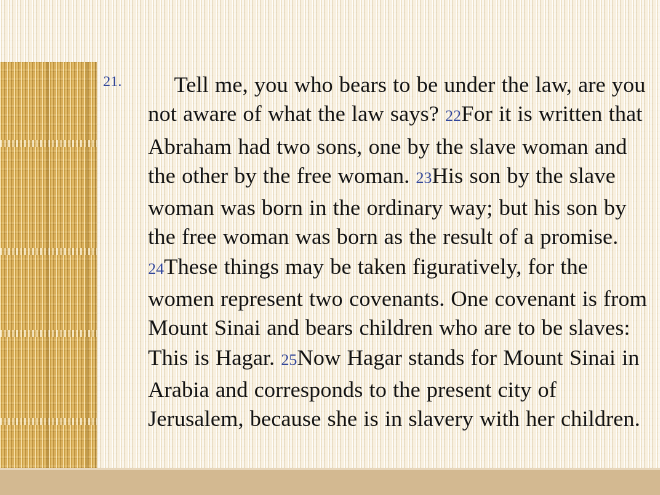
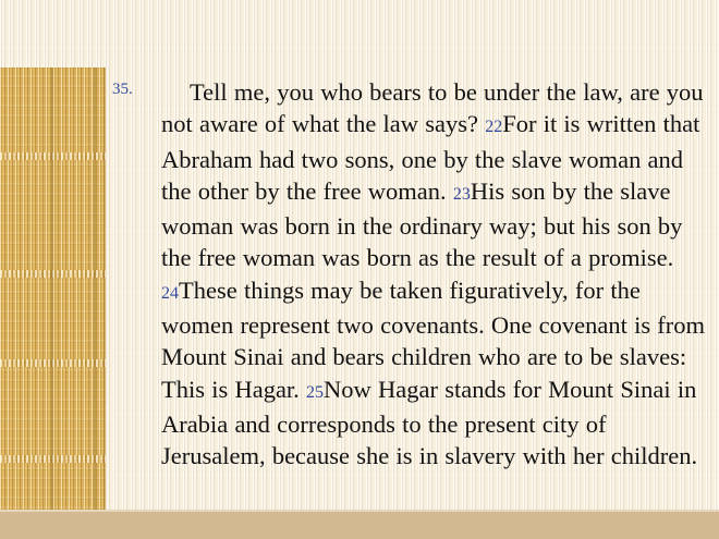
- 21.
+ 35.
  Tell me, you who bears to be under the law, are you not aware of what the law says? 22For it is written that Abraham had two sons, one by the slave woman and the other by the free woman. 23His son by the slave woman was born in the ordinary way; but his son by the free woman was born as the result of a promise. 24These things may be taken figuratively, for the women represent two covenants. One covenant is from Mount Sinai and bears children who are to be slaves: This is Hagar. 25Now Hagar stands for Mount Sinai in Arabia and corresponds to the present city of Jerusalem, because she is in slavery with her children.
